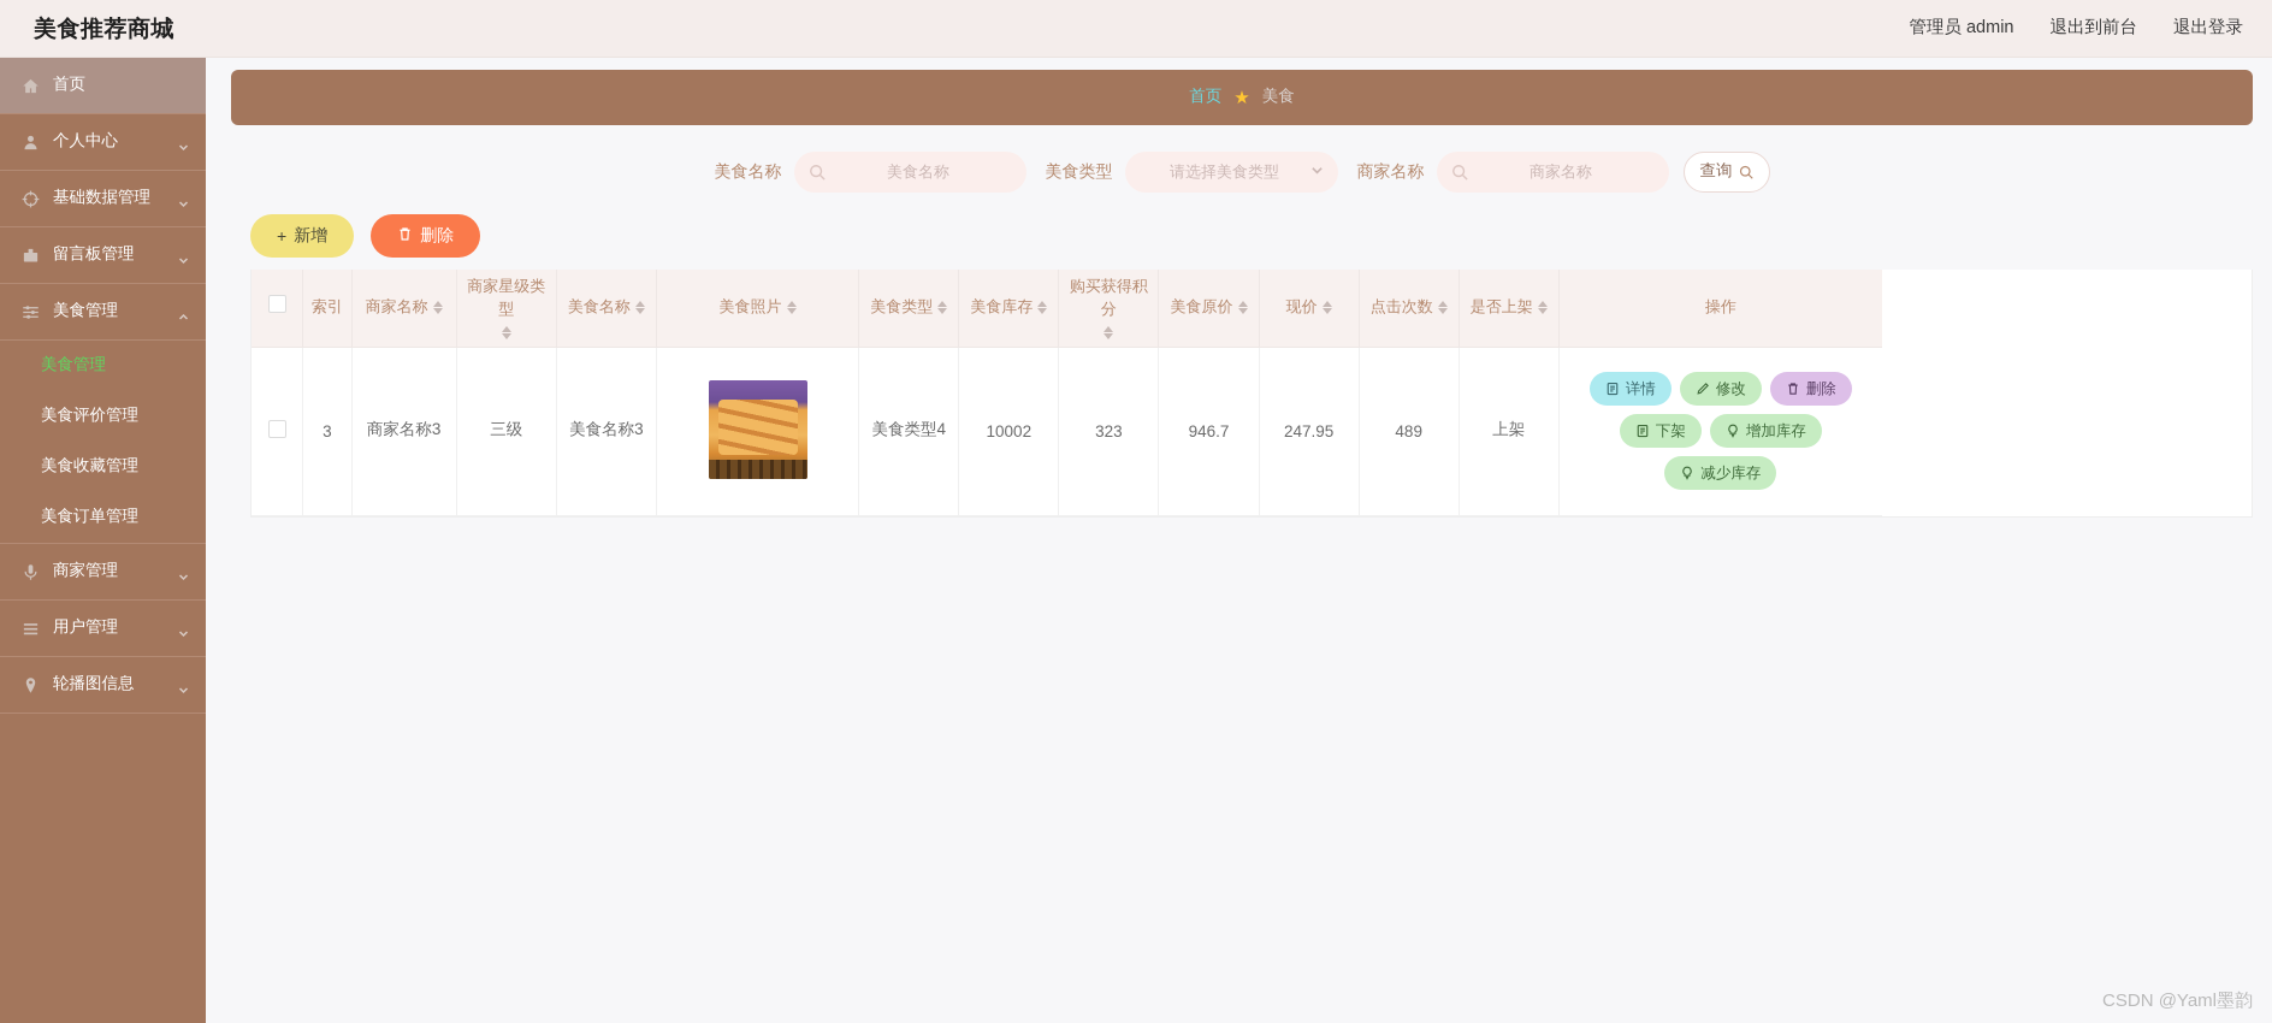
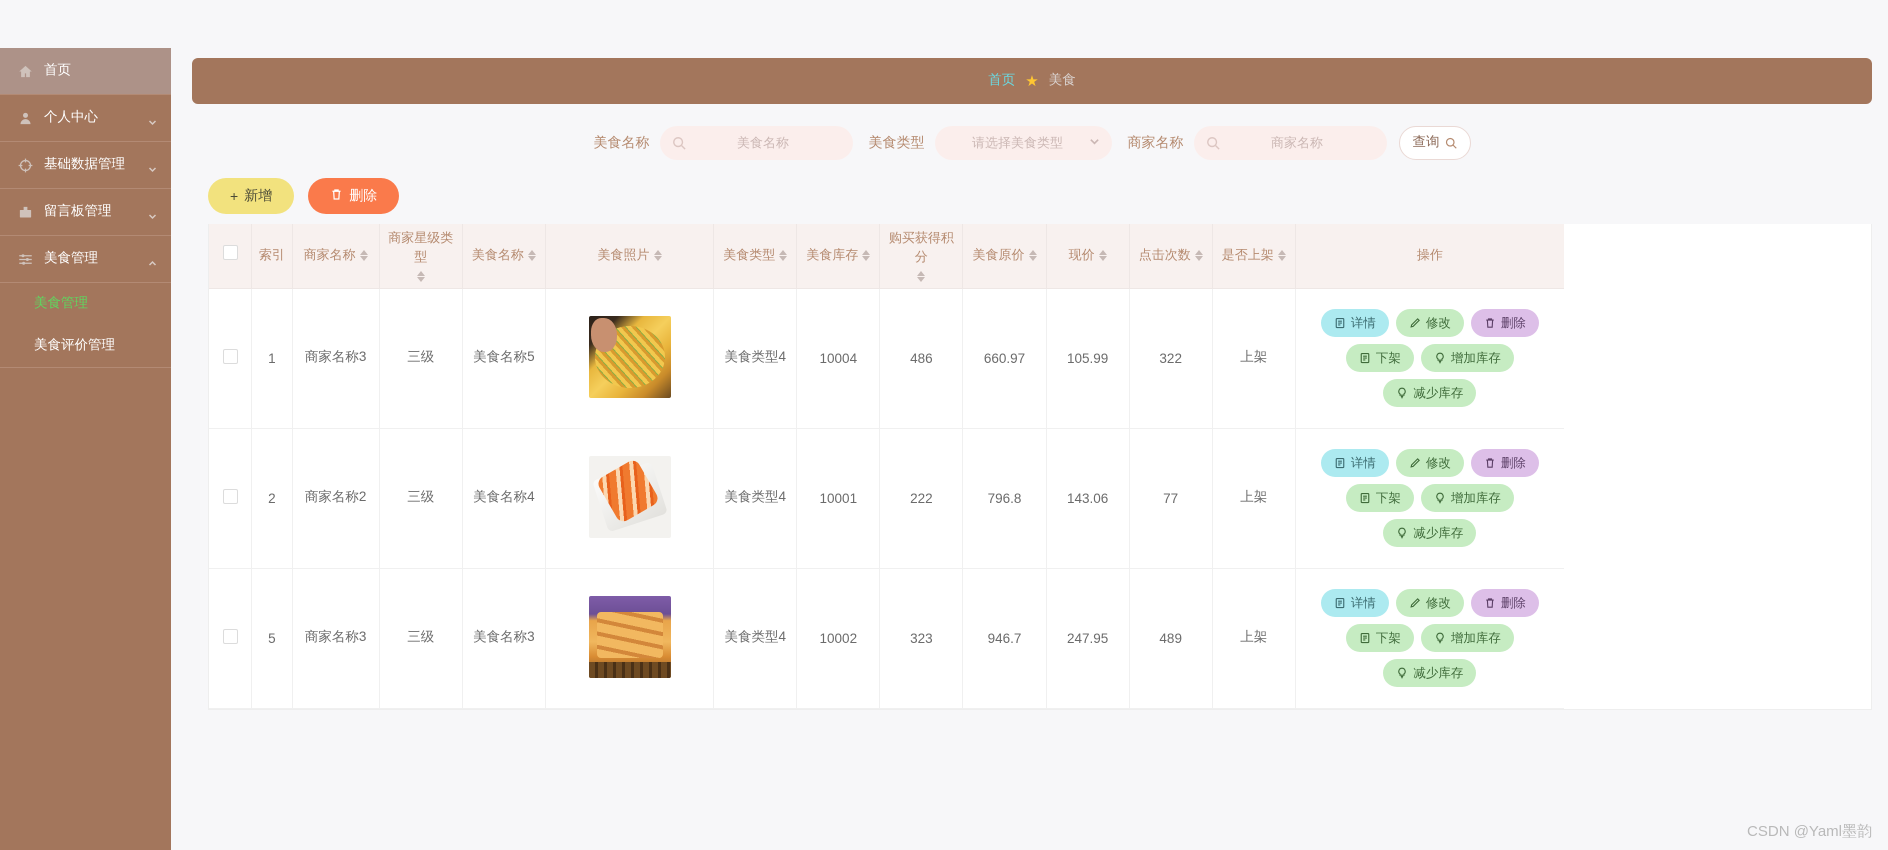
- 美食推荐商城
- 管理员 admin
- 退出到前台
- 退出登录
  首页
  个人中心
  基础数据管理
  留言板管理
  美食管理
  美食管理
  美食评价管理
- 美食收藏管理
- 美食订单管理
- 商家管理
- 用户管理
- 轮播图信息
  首页
  ★
  美食
  美食名称
  美食名称
  美食类型
  请选择美食类型
  商家名称
  商家名称
  查询
  +
  新增
  删除
  	索引	商家名称	商家星级类型	美食名称	美食照片	美食类型	美食库存	购买获得积分	美食原价	现价	点击次数	是否上架	操作
+ 	1	商家名称3	三级	美食名称5		美食类型4	10004	486	660.97	105.99	322	上架	详情 修改 删除下架 增加库存减少库存
+ 	2	商家名称2	三级	美食名称4		美食类型4	10001	222	796.8	143.06	77	上架	详情 修改 删除下架 增加库存减少库存
- 	3	商家名称3	三级	美食名称3		美食类型4	10002	323	946.7	247.95	489	上架	详情 修改 删除下架 增加库存减少库存
+ 	5	商家名称3	三级	美食名称3		美食类型4	10002	323	946.7	247.95	489	上架	详情 修改 删除下架 增加库存减少库存
  CSDN @Yaml墨韵
